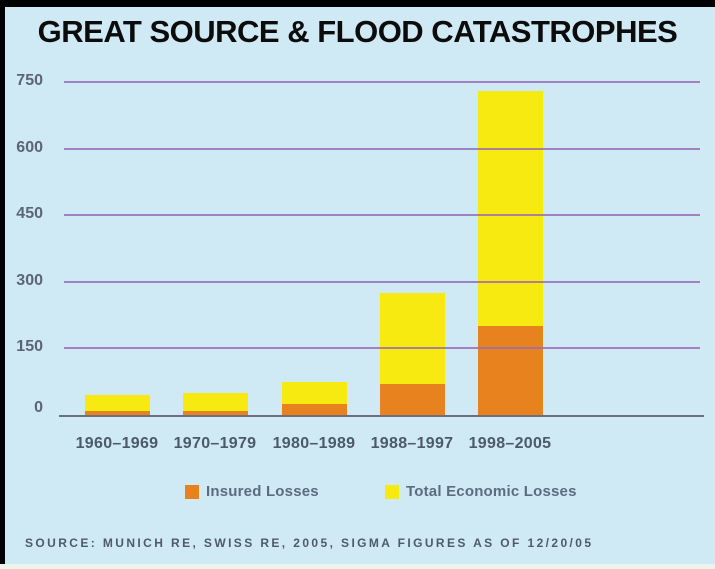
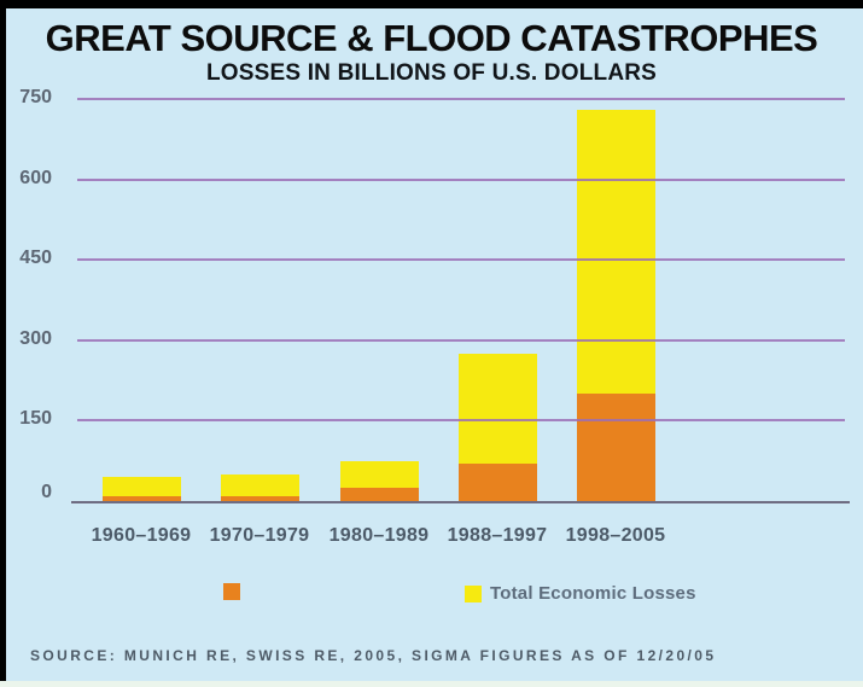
  GREAT SOURCE & FLOOD CATASTROPHES
+ LOSSES IN BILLIONS OF U.S. DOLLARS
  0
  150
  300
  450
  600
  750
  1960–1969
  1970–1979
  1980–1989
  1988–1997
  1998–2005
- Insured Losses
  Total Economic Losses
  SOURCE: MUNICH RE, SWISS RE, 2005, SIGMA FIGURES AS OF 12/20/05
